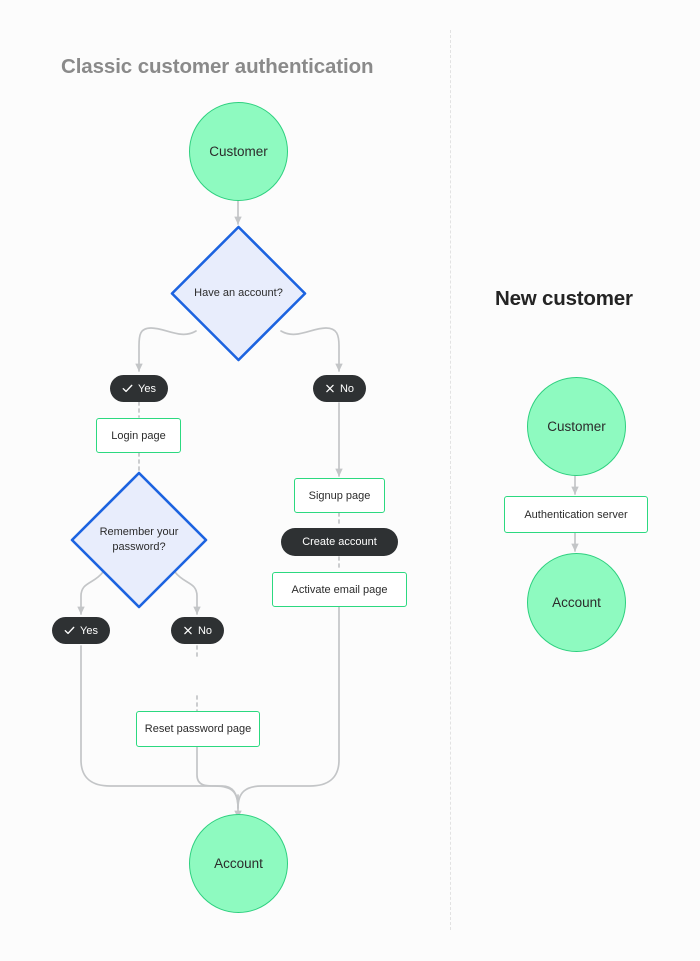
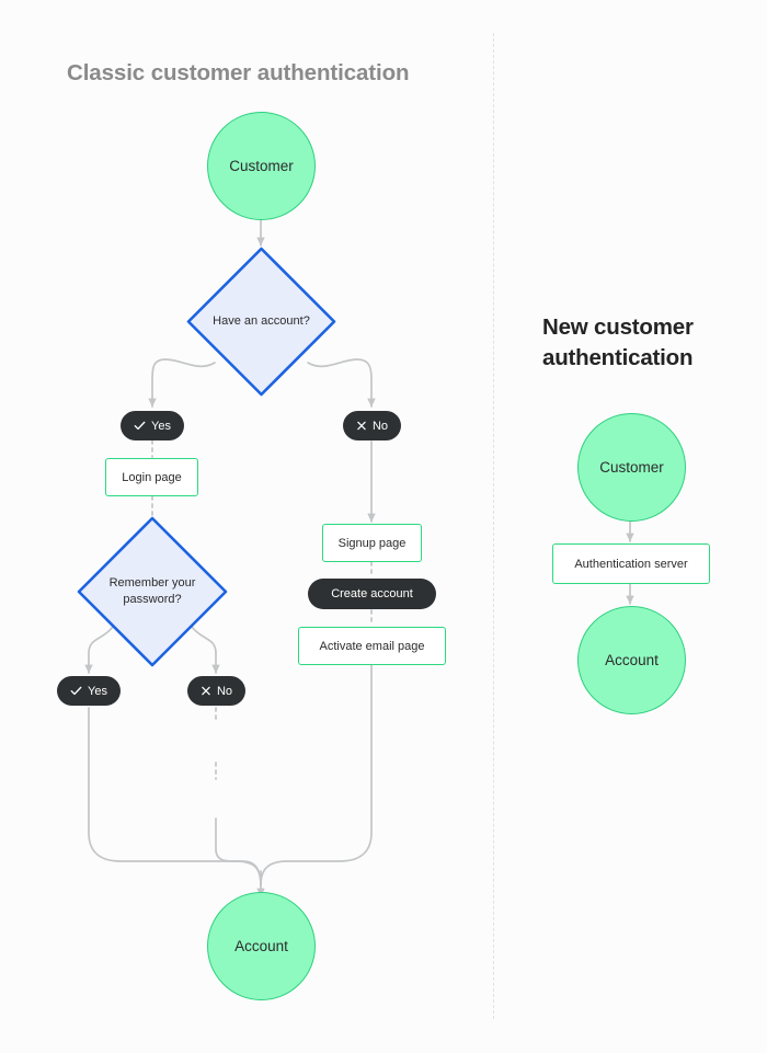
  Classic customer authentication
  New customer
+ authentication
  Customer
  Have an account?
  Yes
  No
  Login page
  Remember your
  password?
  Yes
  No
- Reset password page
  Signup page
  Create account
  Activate email page
  Account
  Customer
  Authentication server
  Account
